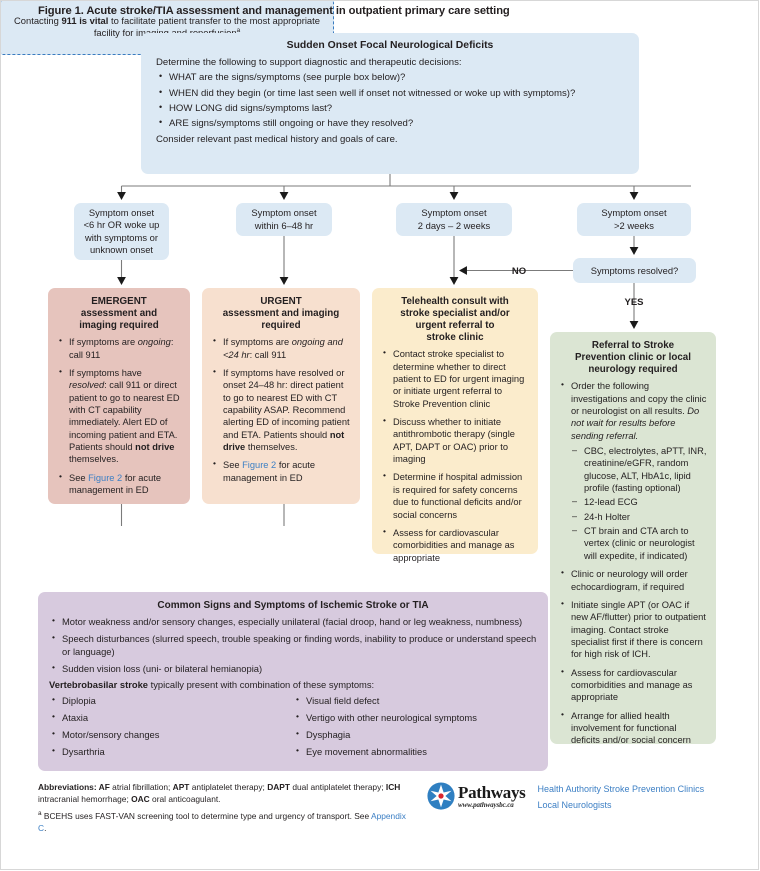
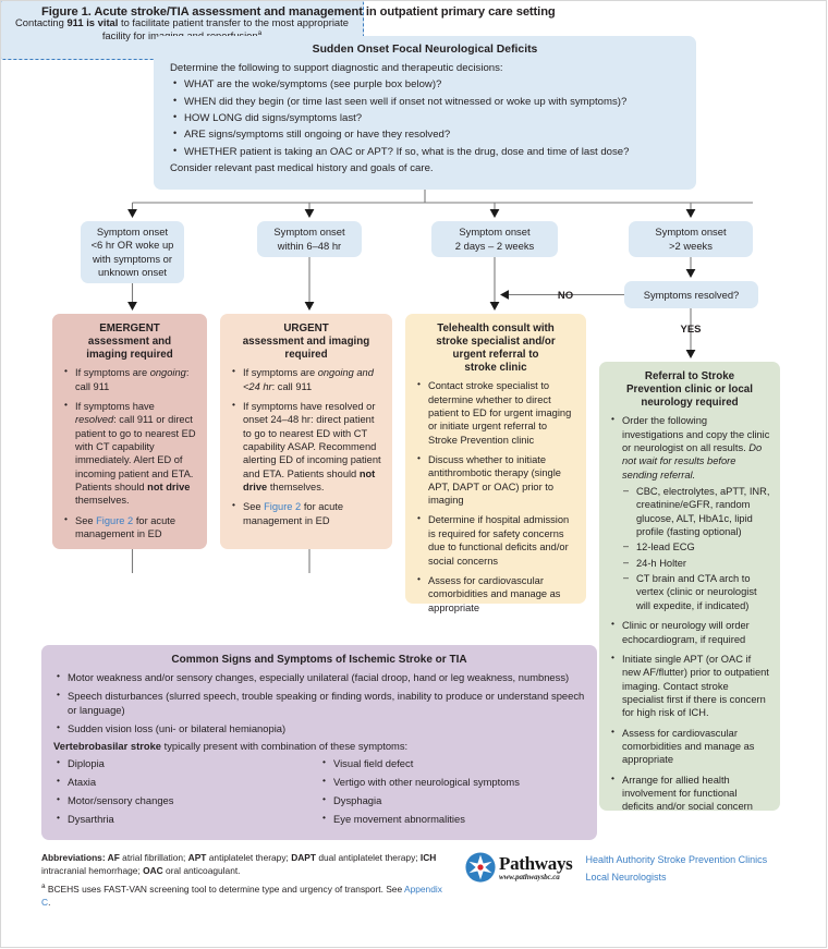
  Figure 1. Acute stroke/TIA assessment and management in outpatient primary care setting
  NO
  YES
  Sudden Onset Focal Neurological Deficits
  Determine the following to support diagnostic and therapeutic decisions:
- WHAT are the signs/symptoms (see purple box below)?
+ WHAT are the woke/symptoms (see purple box below)?
  WHEN did they begin (or time last seen well if onset not witnessed or woke up with symptoms)?
  HOW LONG did signs/symptoms last?
  ARE signs/symptoms still ongoing or have they resolved?
+ WHETHER patient is taking an OAC or APT? If so, what is the drug, dose and time of last dose?
  Consider relevant past medical history and goals of care.
  Symptom onset
  <6 hr OR woke up
  with symptoms or
  unknown onset
  Symptom onset
  within 6–48 hr
  Symptom onset
  2 days – 2 weeks
  Symptom onset
  >2 weeks
  Symptoms resolved?
  EMERGENT
  assessment and
  imaging required
  If symptoms are ongoing: call 911
  If symptoms have resolved: call 911 or direct patient to go to nearest ED with CT capability immediately. Alert ED of incoming patient and ETA. Patients should not drive themselves.
  See Figure 2 for acute management in ED
  URGENT
  assessment and imaging
  required
  If symptoms are ongoing and <24 hr: call 911
  If symptoms have resolved or onset 24–48 hr: direct patient to go to nearest ED with CT capability ASAP. Recommend alerting ED of incoming patient and ETA. Patients should not drive themselves.
  See Figure 2 for acute management in ED
  Telehealth consult with
  stroke specialist and/or
  urgent referral to
  stroke clinic
  Contact stroke specialist to determine whether to direct patient to ED for urgent imaging or initiate urgent referral to Stroke Prevention clinic
  Discuss whether to initiate antithrombotic therapy (single APT, DAPT or OAC) prior to imaging
  Determine if hospital admission is required for safety concerns due to functional deficits and/or social concerns
  Assess for cardiovascular comorbidities and manage as appropriate
  Referral to Stroke
  Prevention clinic or local
  neurology required
  Order the following investigations and copy the clinic or neurologist on all results. Do not wait for results before sending referral.
  CBC, electrolytes, aPTT, INR, creatinine/eGFR, random glucose, ALT, HbA1c, lipid profile (fasting optional)
  12-lead ECG
  24-h Holter
  CT brain and CTA arch to vertex (clinic or neurologist will expedite, if indicated)
  Clinic or neurology will order echocardiogram, if required
  Initiate single APT (or OAC if new AF/flutter) prior to outpatient imaging. Contact stroke specialist first if there is concern for high risk of ICH.
  Assess for cardiovascular comorbidities and manage as appropriate
  Arrange for allied health involvement for functional deficits and/or social concern
  Contacting 911 is vital to facilitate patient transfer to the most appropriate facility for im
  Common Signs and Symptoms of Ischemic Stroke or TIA
  Motor weakness and/or sensory changes, especially unilateral (facial droop, hand or leg weakness, numbness)
  Speech disturbances (slurred speech, trouble speaking or finding words, inability to produce or understand speech or language)
  Sudden vision loss (uni- or bilateral hemianopia)
  Vertebrobasilar stroke typically present with combination of these symptoms:
  Diplopia
  Ataxia
  Motor/sensory changes
  Dysarthria
  Visual field defect
  Vertigo with other neurological symptoms
  Dysphagia
  Eye movement abnormalities
  Abbreviations: AF atrial fibrillation; APT antiplatelet therapy; DAPT dual antiplatelet therapy; ICH intracranial hemorrhage; OAC oral anticoagulant.
  BCEHS uses FAST-VAN screening tool to determine type and urgency of transport. See Appendix C.
  Pathways
  www.pathwaysbc.ca
  Health Authority Stroke Prevention Clinics
  Local Neurologists
